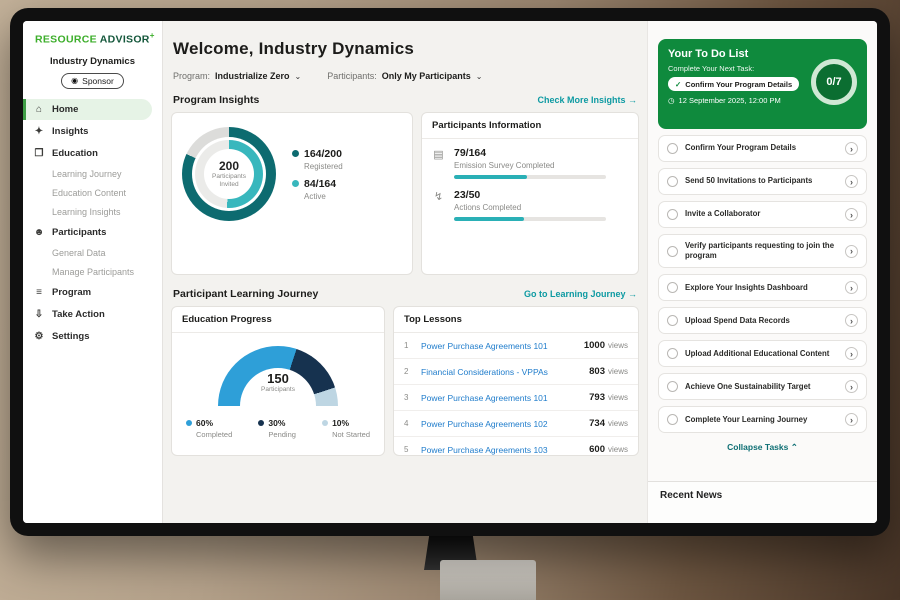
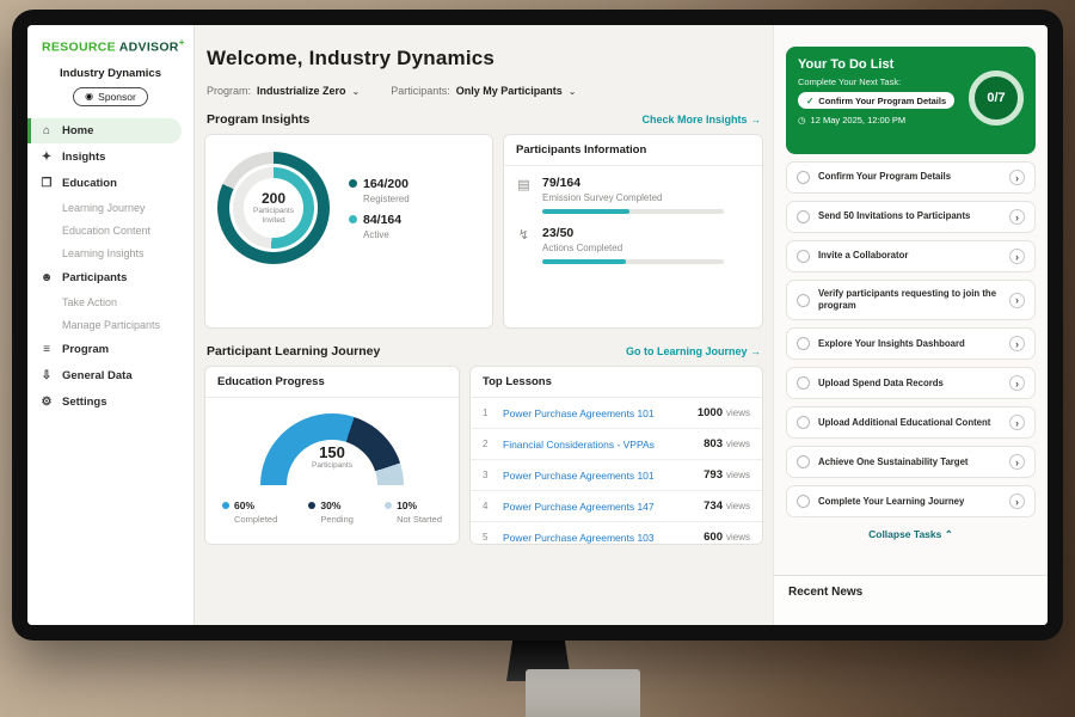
  RESOURCE ADVISOR+
  Industry Dynamics
  ◉
  Sponsor
  ⌂
  Home
  ✦
  Insights
  ❐
  Education
  Learning Journey
  Education Content
  Learning Insights
  ☻
  Participants
- General Data
+ Take Action
  Manage Participants
  ≡
  Program
  ⇩
- Take Action
+ General Data
  ⚙
  Settings
  Welcome, Industry Dynamics
  Program:
  Industrialize Zero
  ⌄
  Participants:
  Only My Participants
  ⌄
  Program Insights
  Check More Insights →
  200
  164/200
  Registered
  84/164
  Active
  Participants Information
  ▤
  79/164
  Emission Survey Completed
  ↯
  23/50
  Actions Completed
  Participant Learning Journey
  Go to Learning Journey →
  Education Progress
  150
  60%
  Completed
  30%
  Pending
  10%
  Not Started
  Top Lessons
  1
  Power Purchase Agreements 101
  1000 views
  2
  Financial Considerations - VPPAs
  803 views
  3
  Power Purchase Agreements 101
  793 views
  4
- Power Purchase Agreements 102
+ Power Purchase Agreements 147
  734 views
  5
  Power Purchase Agreements 103
  600 views
  Your To Do List
  Complete Your Next Task:
  ✓
  Confirm Your Program Details
  ◷
- 12 September 2025, 12:00 PM
+ 12 May 2025, 12:00 PM
  0/7
  Confirm Your Program Details
  ›
  Send 50 Invitations to Participants
  ›
  Invite a Collaborator
  ›
  Verify participants requesting to join the program
  ›
  Explore Your Insights Dashboard
  ›
  Upload Spend Data Records
  ›
  Upload Additional Educational Content
  ›
  Achieve One Sustainability Target
  ›
  Complete Your Learning Journey
  ›
  Collapse Tasks ⌃
  Recent News
